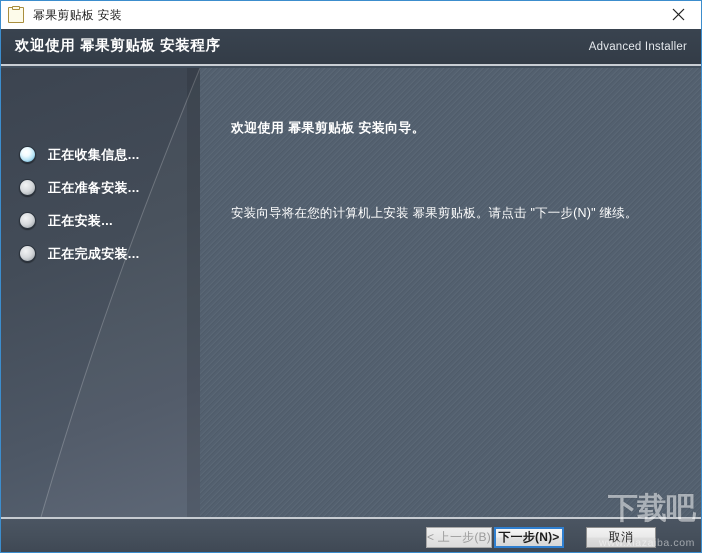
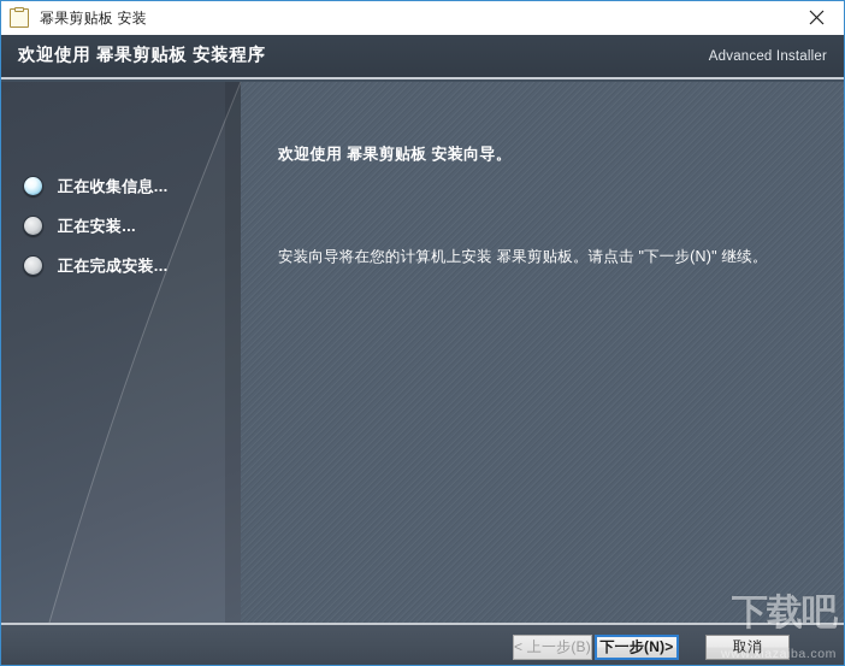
  幂果剪贴板 安装
  欢迎使用 幂果剪贴板 安装程序
  Advanced Installer
  正在收集信息...
- 正在准备安装...
  正在安装...
  正在完成安装...
  欢迎使用 幂果剪贴板 安装向导。
  安装向导将在您的计算机上安装 幂果剪贴板。请点击 "下一步(N)" 继续。
  < 上一步(B)
  下一步(N)>
  取消
  下载吧
  www.xiazaiba.com
